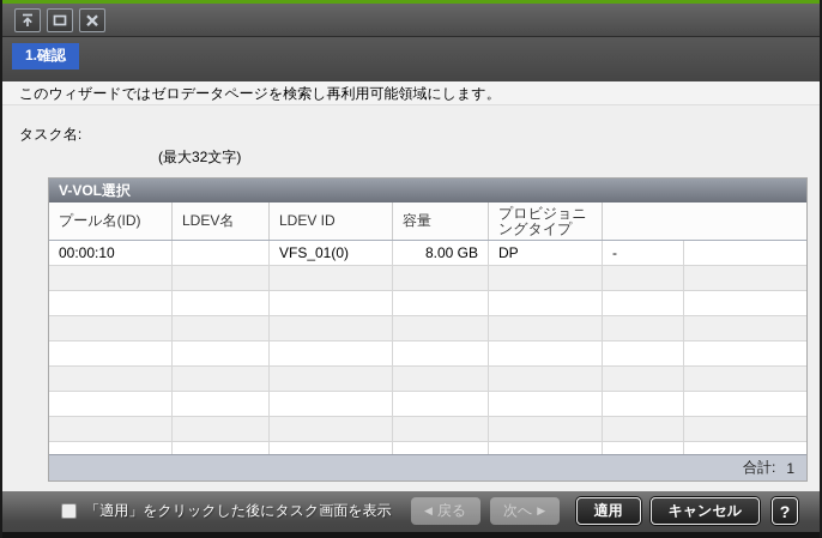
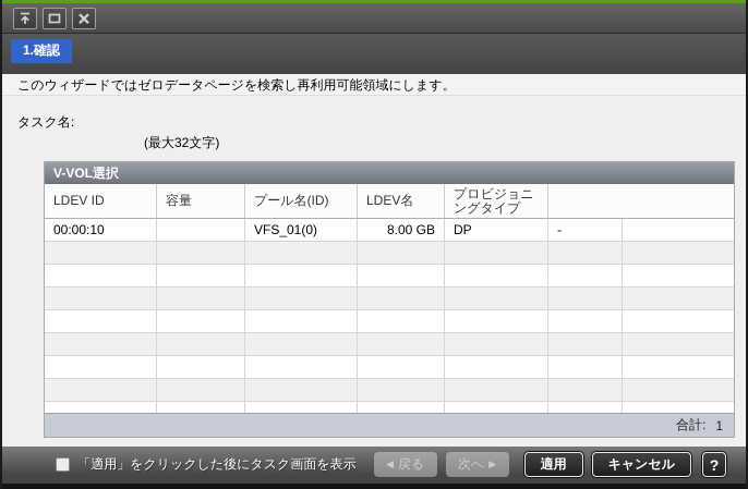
  1.確認
  このウィザードではゼロデータページを検索し再利用可能領域にします。
  タスク名:
  (最大32文字)
  V-VOL選択
- プール名(ID)
+ LDEV ID
- LDEV名
+ 容量
- LDEV ID
+ プール名(ID)
- 容量
+ LDEV名
  プロビジョニングタイプ
  00:00:10
  VFS_01(0)
  8.00 GB
  DP
  -
  合計:
  1
  「適用」をクリックした後にタスク画面を表示
  ◀
  戻る
  次へ
  ▶
  適用
  キャンセル
  ?
